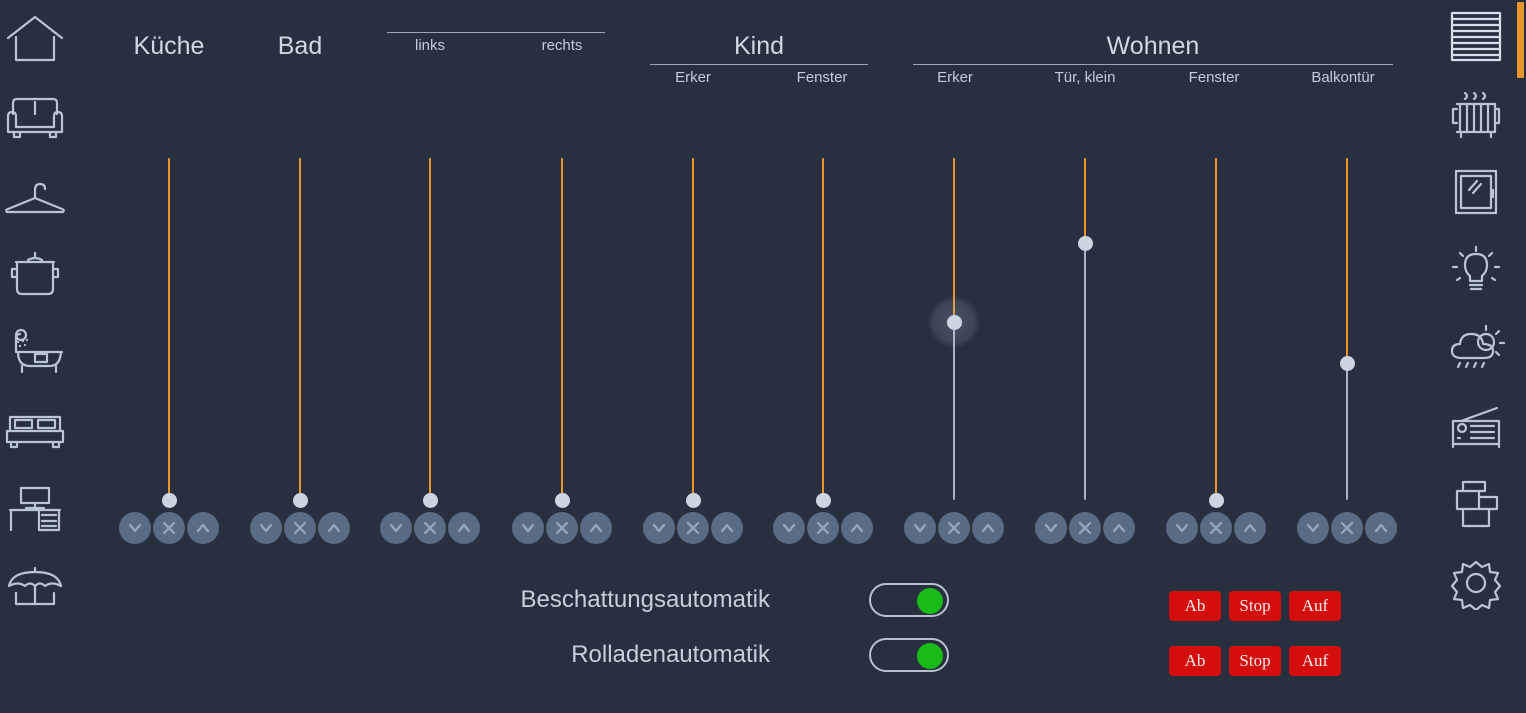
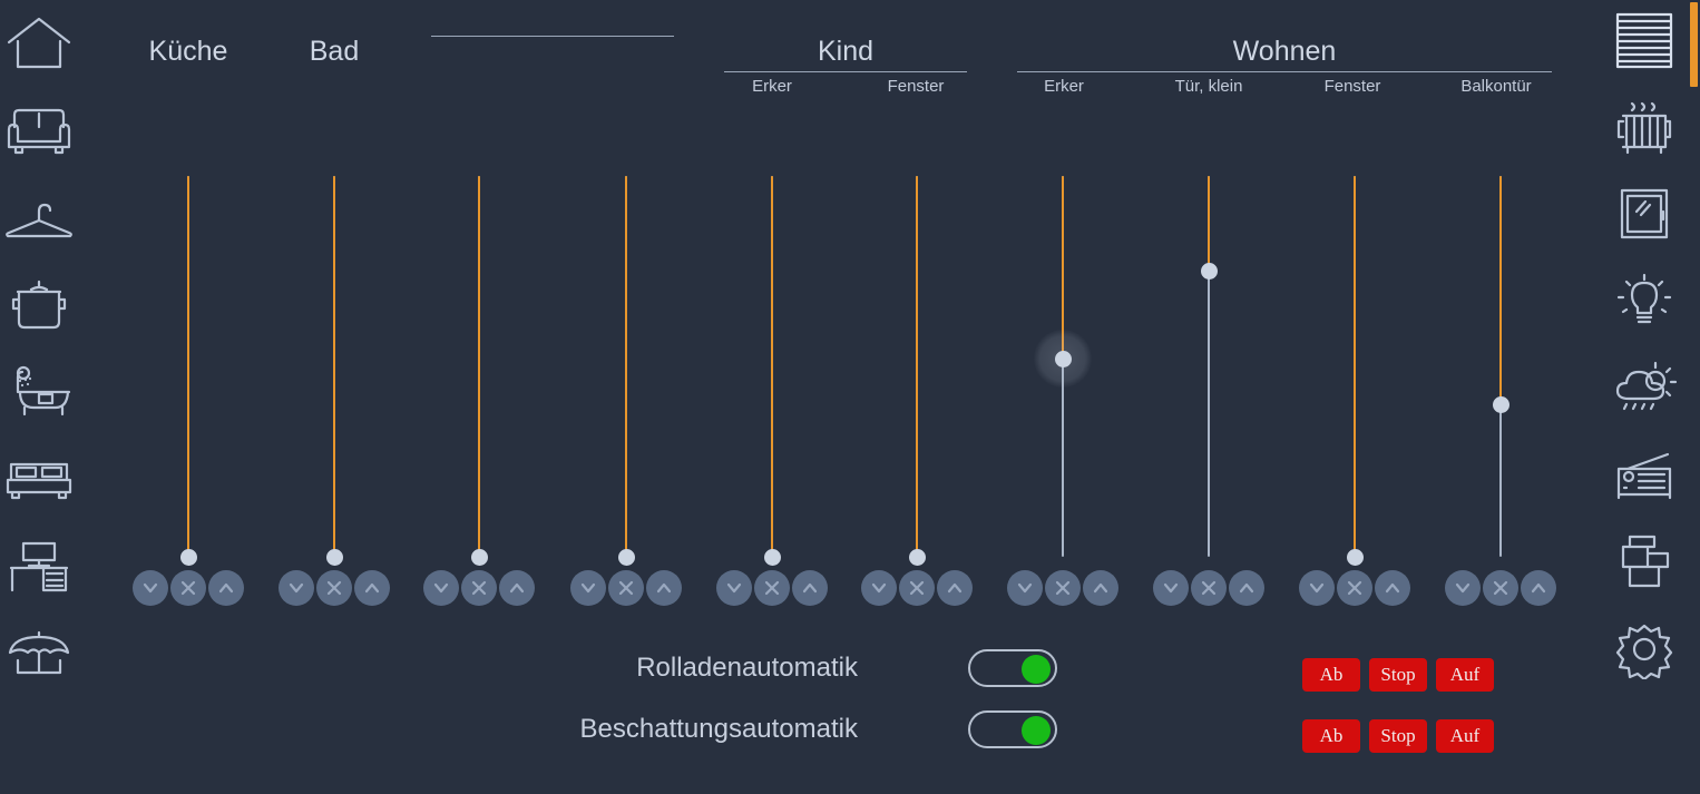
  Küche
  Bad
- links
- rechts
  Kind
  Erker
  Fenster
  Wohnen
  Erker
  Tür, klein
  Fenster
  Balkontür
- Beschattungsautomatik
+ Rolladenautomatik
  Ab
  Stop
  Auf
- Rolladenautomatik
+ Beschattungsautomatik
  Ab
  Stop
  Auf
